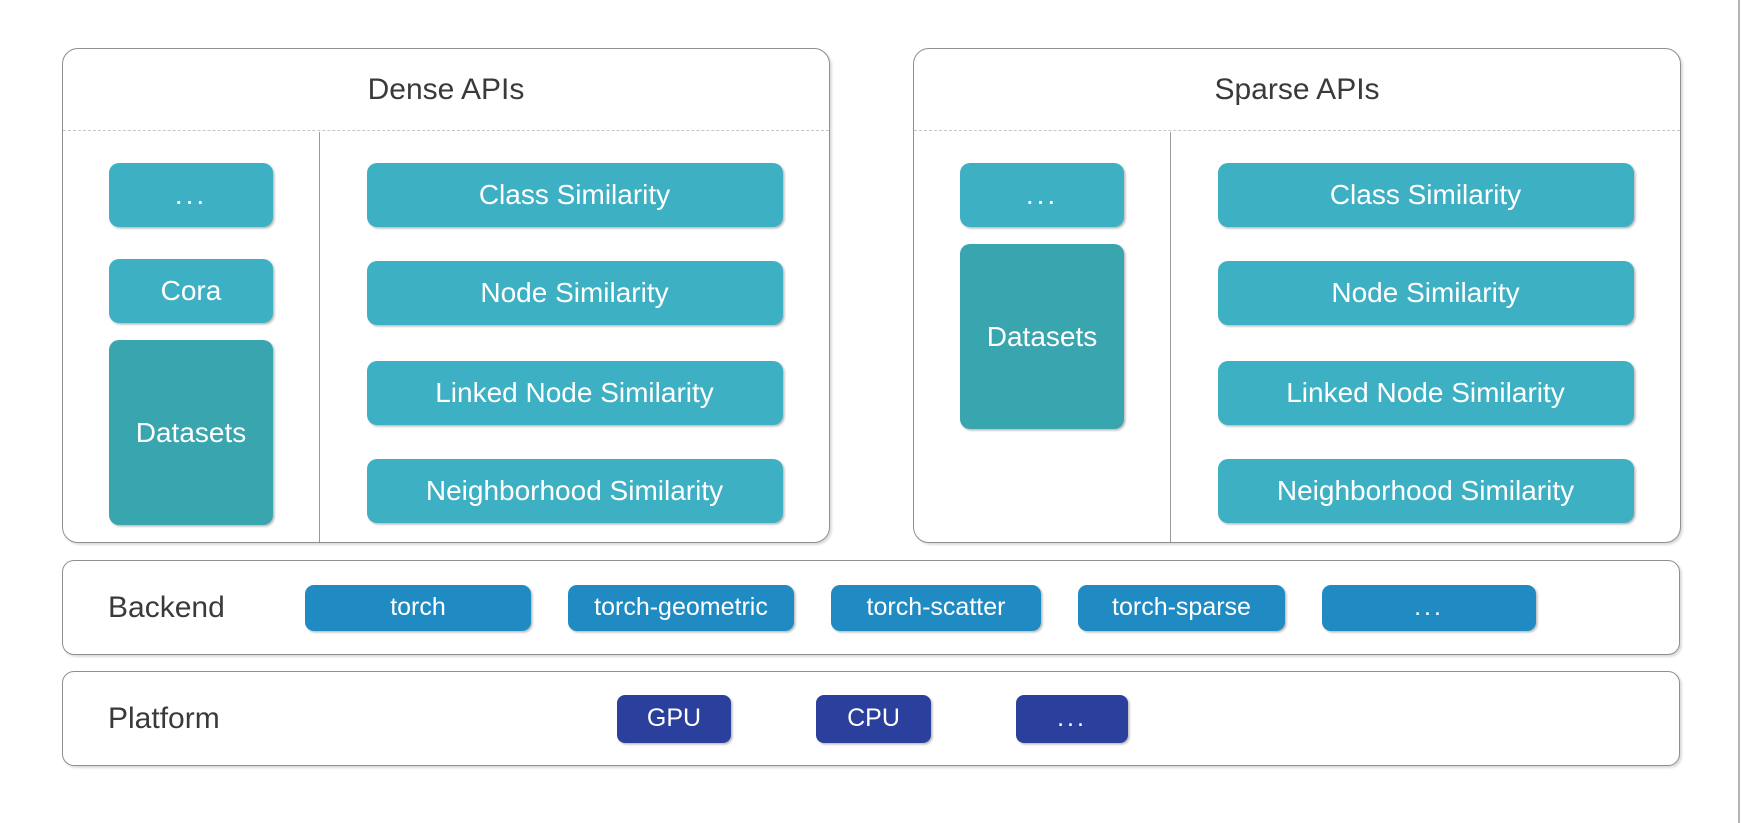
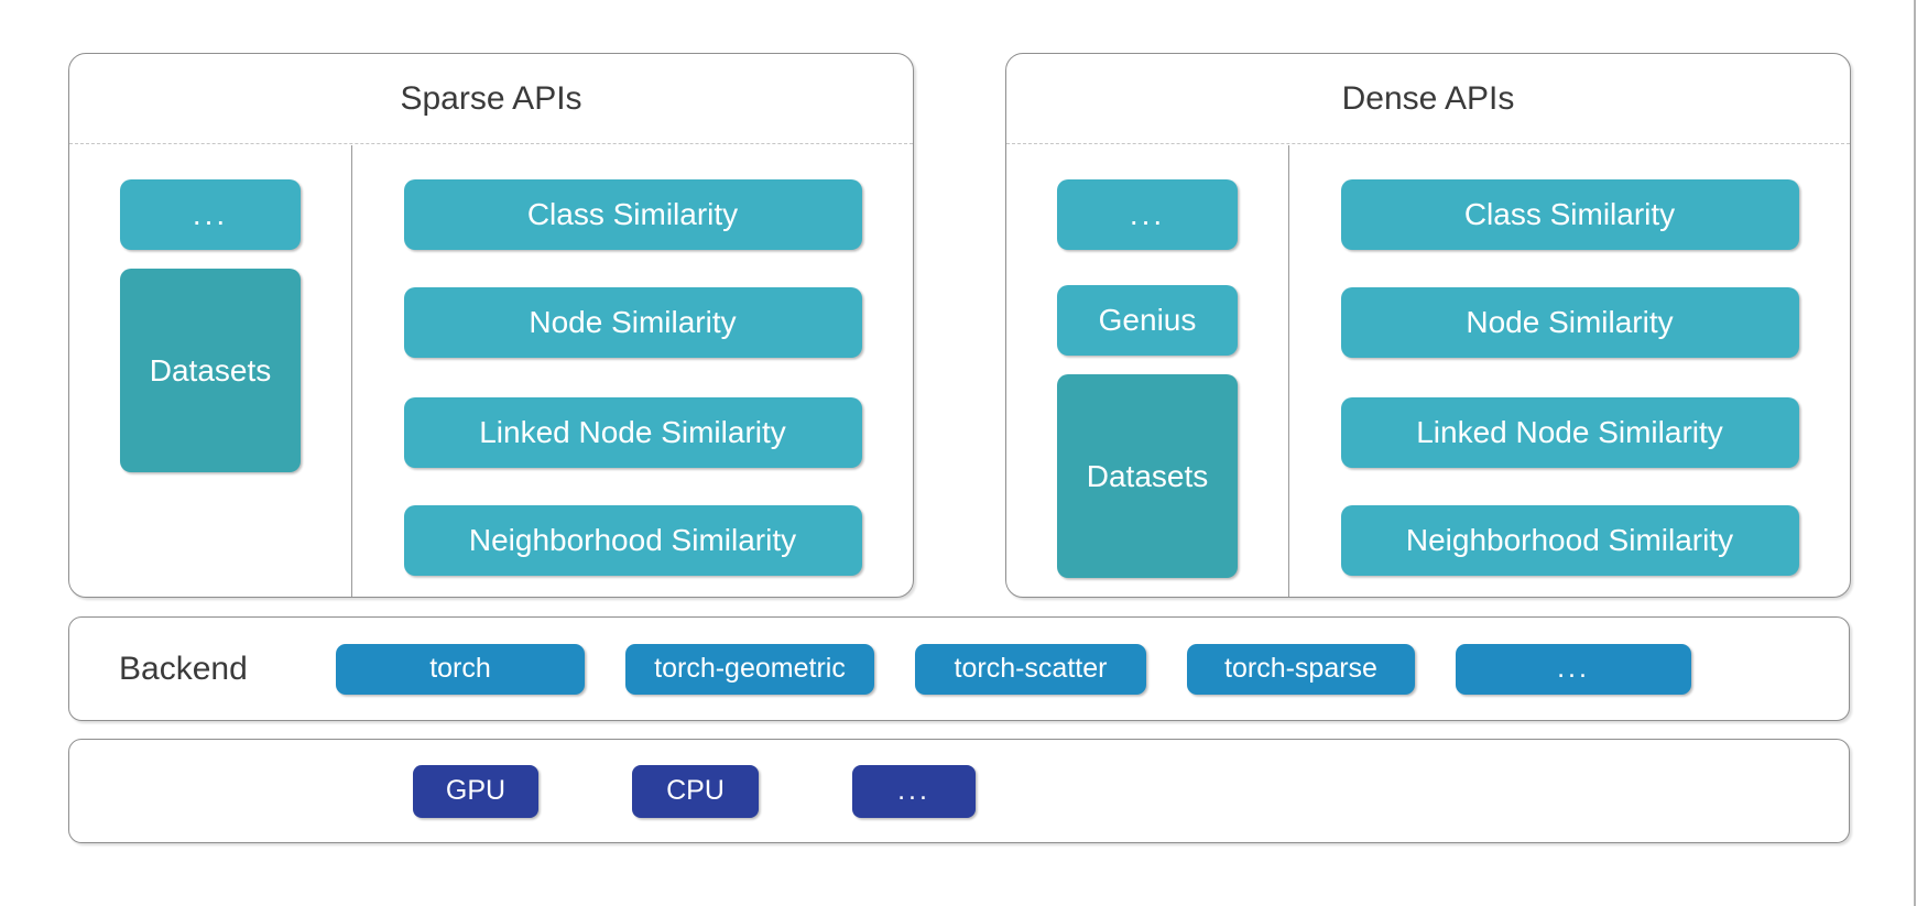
- Dense APIs
+ Sparse APIs
  ...
- Cora
  Datasets
  Class Similarity
  Node Similarity
  Linked Node Similarity
  Neighborhood Similarity
- Sparse APIs
+ Dense APIs
  ...
+ Genius
  Datasets
  Class Similarity
  Node Similarity
  Linked Node Similarity
  Neighborhood Similarity
  Backend
  torch
  torch-geometric
  torch-scatter
  torch-sparse
  ...
- Platform
  GPU
  CPU
  ...
